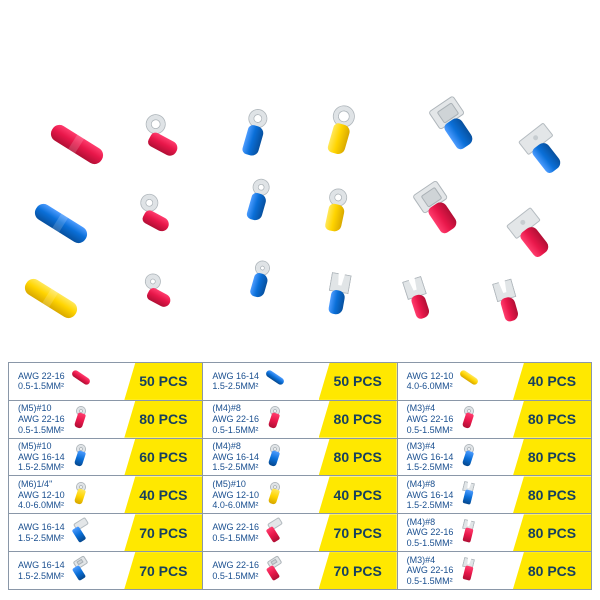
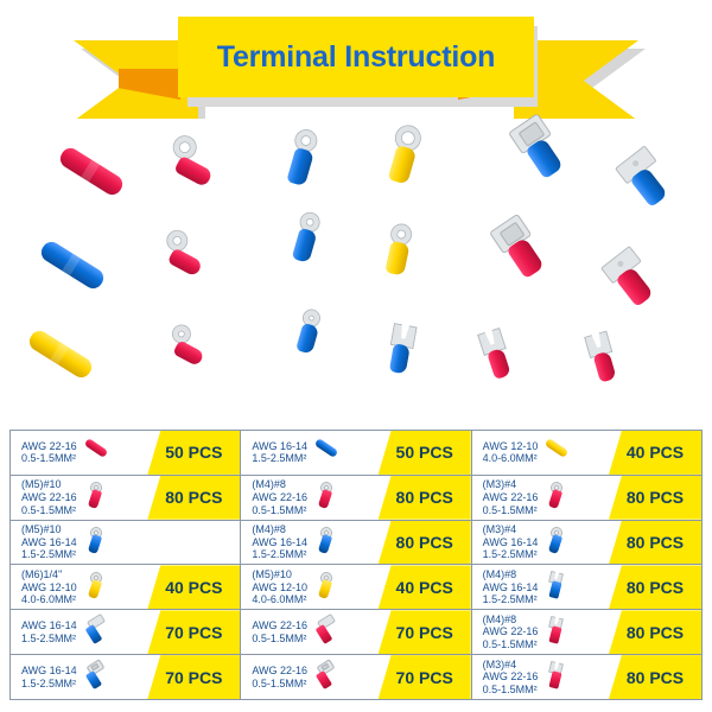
+ Terminal Instruction
  AWG 22-16
  0.5-1.5MM²
  50 PCS
  AWG 16-14
  1.5-2.5MM²
  50 PCS
  AWG 12-10
  4.0-6.0MM²
  40 PCS
  (M5)#10
  AWG 22-16
  0.5-1.5MM²
  80 PCS
  (M4)#8
  AWG 22-16
  0.5-1.5MM²
  80 PCS
  (M3)#4
  AWG 22-16
  0.5-1.5MM²
  80 PCS
  (M5)#10
  AWG 16-14
  1.5-2.5MM²
- 60 PCS
  (M4)#8
  AWG 16-14
  1.5-2.5MM²
  80 PCS
  (M3)#4
  AWG 16-14
  1.5-2.5MM²
  80 PCS
  (M6)1/4''
  AWG 12-10
  4.0-6.0MM²
  40 PCS
  (M5)#10
  AWG 12-10
  4.0-6.0MM²
  40 PCS
  (M4)#8
  AWG 16-14
  1.5-2.5MM²
  80 PCS
  AWG 16-14
  1.5-2.5MM²
  70 PCS
  AWG 22-16
  0.5-1.5MM²
  70 PCS
  (M4)#8
  AWG 22-16
  0.5-1.5MM²
  80 PCS
  AWG 16-14
  1.5-2.5MM²
  70 PCS
  AWG 22-16
  0.5-1.5MM²
  70 PCS
  (M3)#4
  AWG 22-16
  0.5-1.5MM²
  80 PCS
